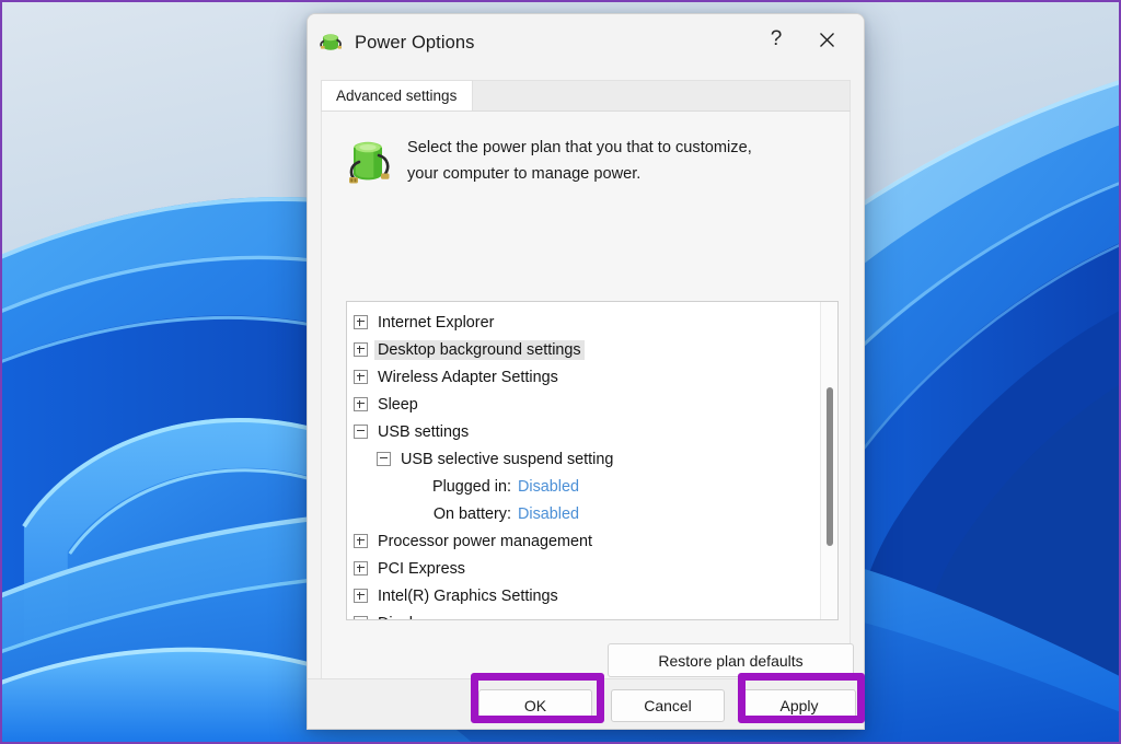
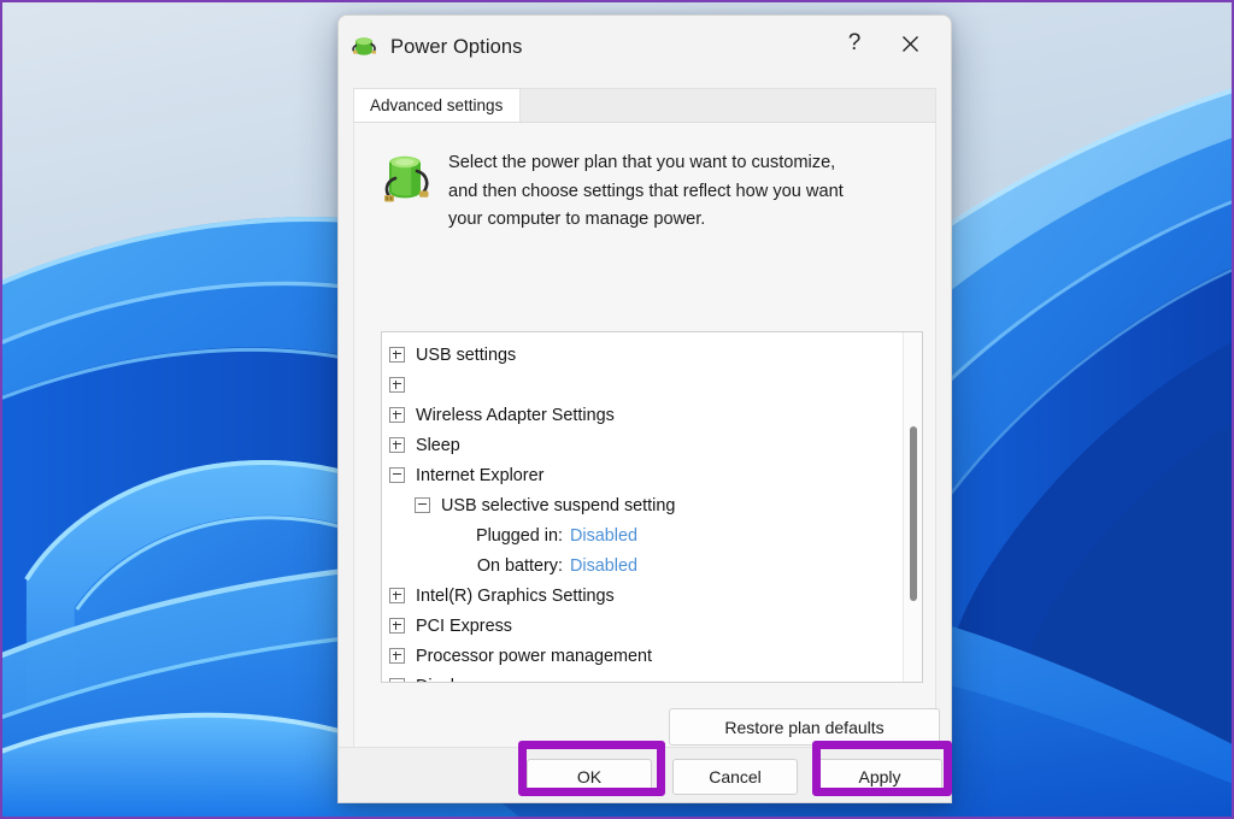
  Power Options
  ?
  Advanced settings
- Select the power plan that you that to customize,
+ Select the power plan that you want to customize,
+ and then choose settings that reflect how you want
  your computer to manage power.
- Internet Explorer
+ USB settings
- Desktop background settings
  Wireless Adapter Settings
  Sleep
- USB settings
+ Internet Explorer
  USB selective suspend setting
  Plugged in:
  Disabled
  On battery:
  Disabled
- Processor power management
+ Intel(R) Graphics Settings
  PCI Express
- Intel(R) Graphics Settings
+ Processor power management
  Restore plan defaults
  OK
  Cancel
  Apply
